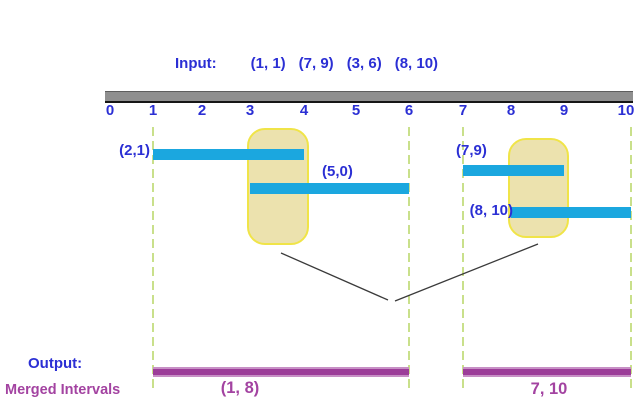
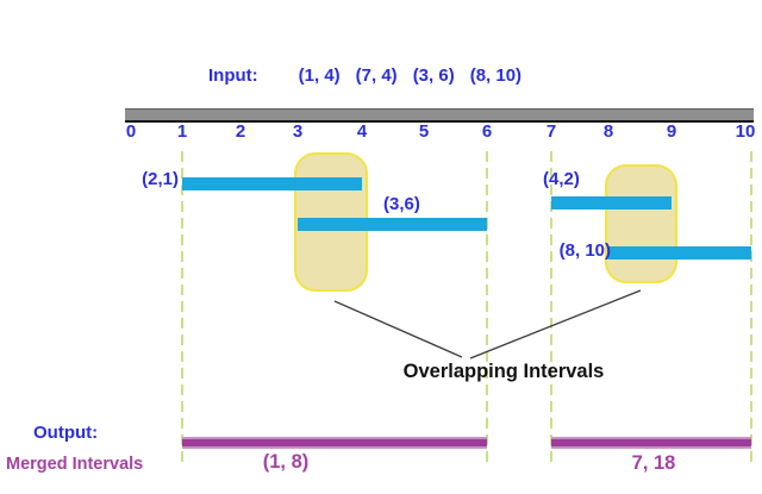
  Input:
- (1, 1)
+ (1, 4)
- (7, 9)
+ (7, 4)
  (3, 6)
  (8, 10)
  0
  1
  2
  3
  4
  5
  6
  7
  8
  9
  10
+ Overlapping Intervals
  Output:
  Merged Intervals
  (2,1)
- (5,0)
+ (3,6)
- (7,9)
+ (4,2)
  (8, 10)
  (1, 8)
- 7, 10
+ 7, 18
